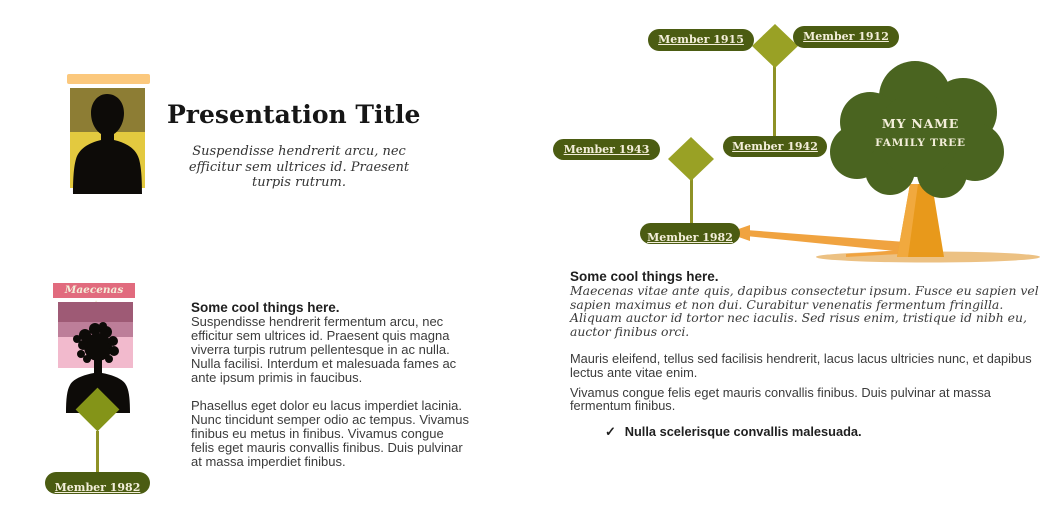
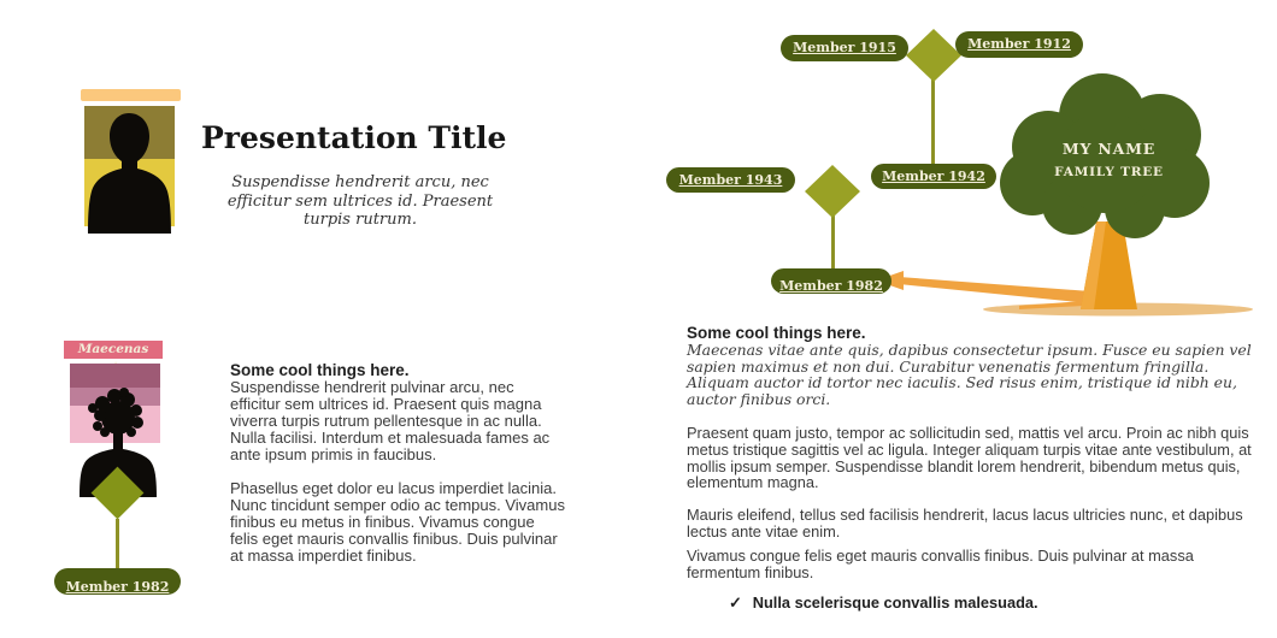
  Presentation Title
  Suspendisse hendrerit arcu, nec efficitur sem ultrices id. Praesent turpis rutrum.
  Member 1982
  Some cool things here.
- Suspendisse hendrerit fermentum arcu, nec efficitur sem ultrices id. Praesent quis magna viverra turpis rutrum pellentesque in ac nulla. Nulla facilisi. Interdum et malesuada fames ac ante ipsum primis in faucibus.
+ Suspendisse hendrerit pulvinar arcu, nec efficitur sem ultrices id. Praesent quis magna viverra turpis rutrum pellentesque in ac nulla. Nulla facilisi. Interdum et malesuada fames ac ante ipsum primis in faucibus.
  Phasellus eget dolor eu lacus imperdiet lacinia. Nunc tincidunt semper odio ac tempus. Vivamus finibus eu metus in finibus. Vivamus congue felis eget mauris convallis finibus. Duis pulvinar at massa imperdiet finibus.
  Member 1915
  Member 1912
  Member 1943
  Member 1942
  Member 1982
  MY NAME
  FAMILY TREE
  Some cool things here.
  Maecenas vitae ante quis, dapibus consectetur ipsum. Fusce eu sapien vel sapien maximus et non dui. Curabitur venenatis fermentum fringilla. Aliquam auctor id tortor nec iaculis. Sed risus enim, tristique id nibh eu, auctor finibus orci.
+ Praesent quam justo, tempor ac sollicitudin sed, mattis vel arcu. Proin ac nibh quis metus tristique sagittis vel ac ligula. Integer aliquam turpis vitae ante vestibulum, at mollis ipsum semper. Suspendisse blandit lorem hendrerit, bibendum metus quis, elementum magna.
  Mauris eleifend, tellus sed facilisis hendrerit, lacus lacus ultricies nunc, et dapibus lectus ante vitae enim.
  Vivamus congue felis eget mauris convallis finibus. Duis pulvinar at massa fermentum finibus.
  ✓ Nulla scelerisque convallis malesuada.
